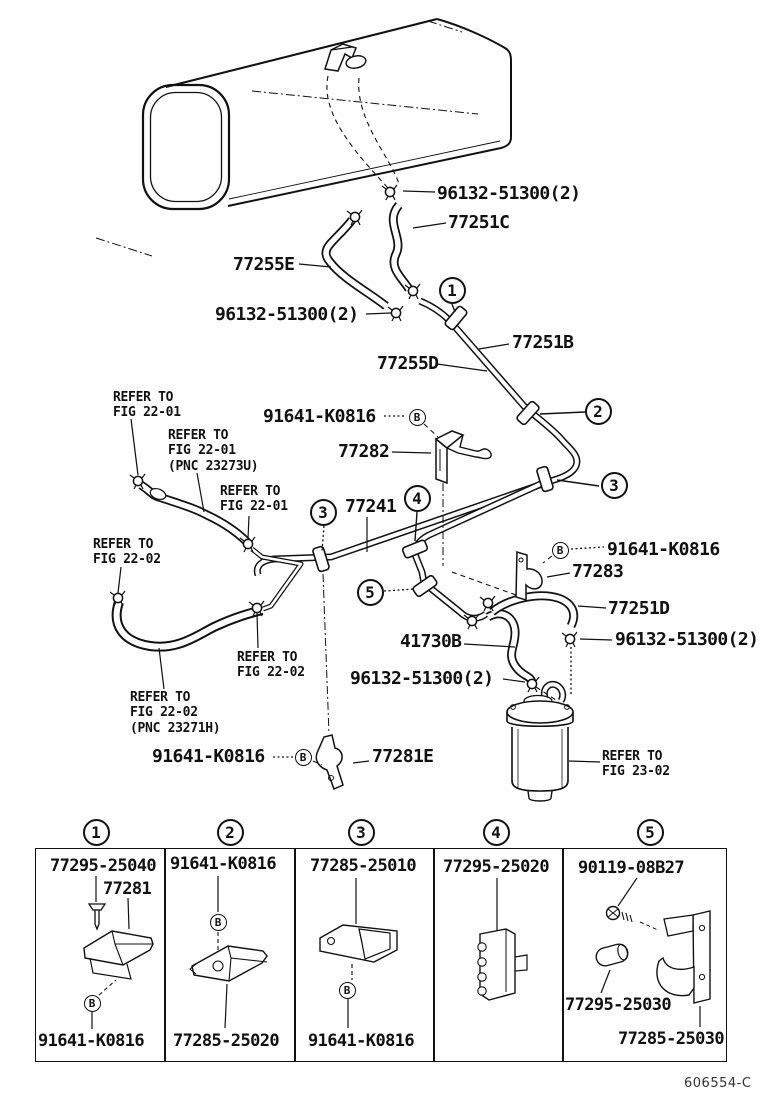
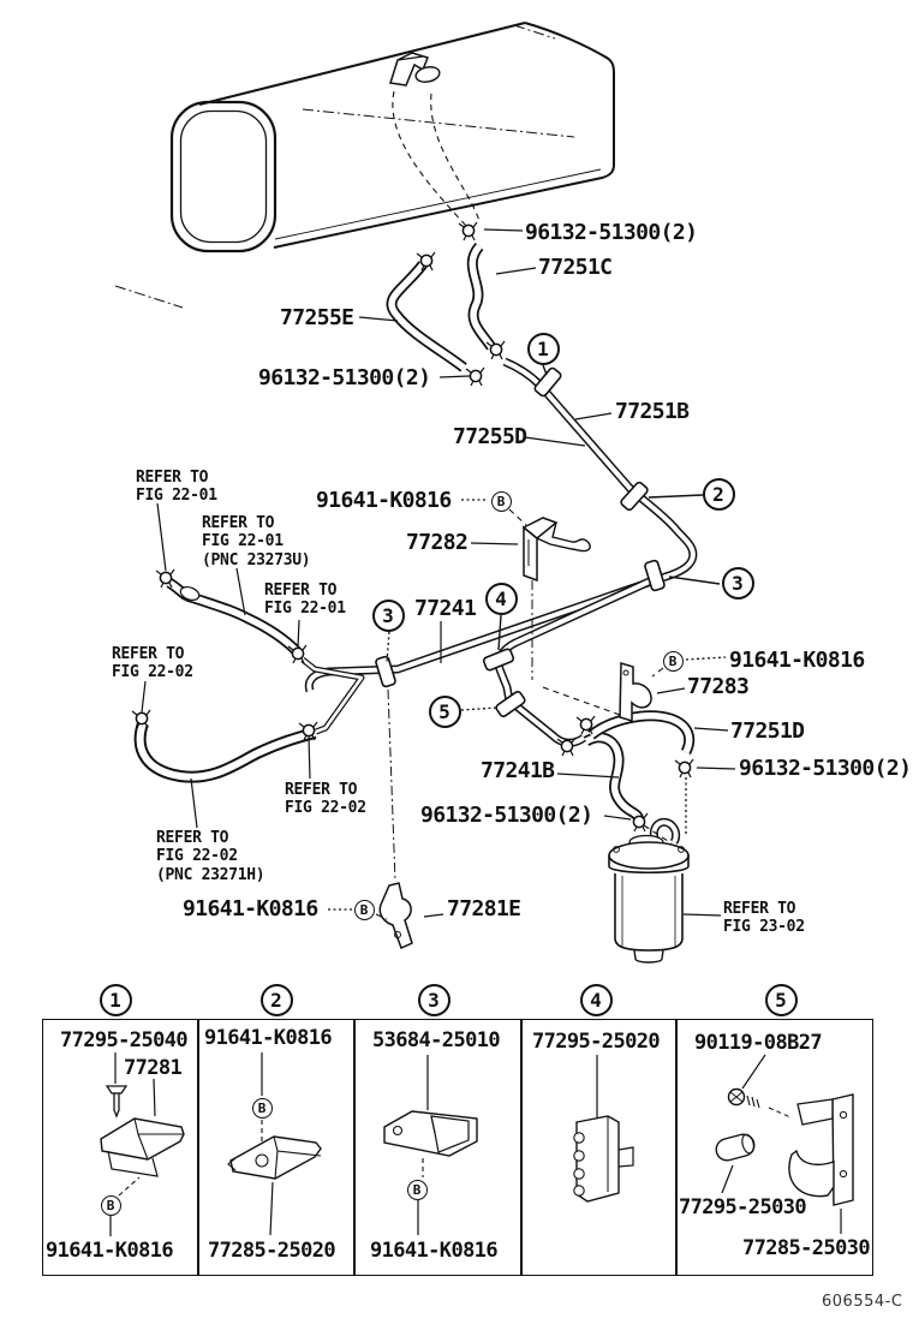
  96132-51300(2)
  77251C
  77255E
  96132-51300(2)
  77251B
  77255D
  91641-K0816
  77282
  77241
  91641-K0816
  77283
  77251D
  96132-51300(2)
- 41730B
+ 77241B
  96132-51300(2)
  91641-K0816
  77281E
  REFER TO
  FIG 22-01
  REFER TO
  FIG 22-01
  (PNC 23273U)
  REFER TO
  FIG 22-01
  REFER TO
  FIG 22-02
  REFER TO
  FIG 22-02
  REFER TO
  FIG 22-02
  (PNC 23271H)
  REFER TO
  FIG 23-02
  1
  2
  3
  3
  4
  5
  B
  B
  B
  B
  B
  B
  1
  2
  3
  4
  5
  77295-25040
  77281
  91641-K0816
  91641-K0816
  77285-25020
- 77285-25010
+ 53684-25010
  91641-K0816
  77295-25020
  90119-08B27
  77295-25030
  77285-25030
  606554-C
